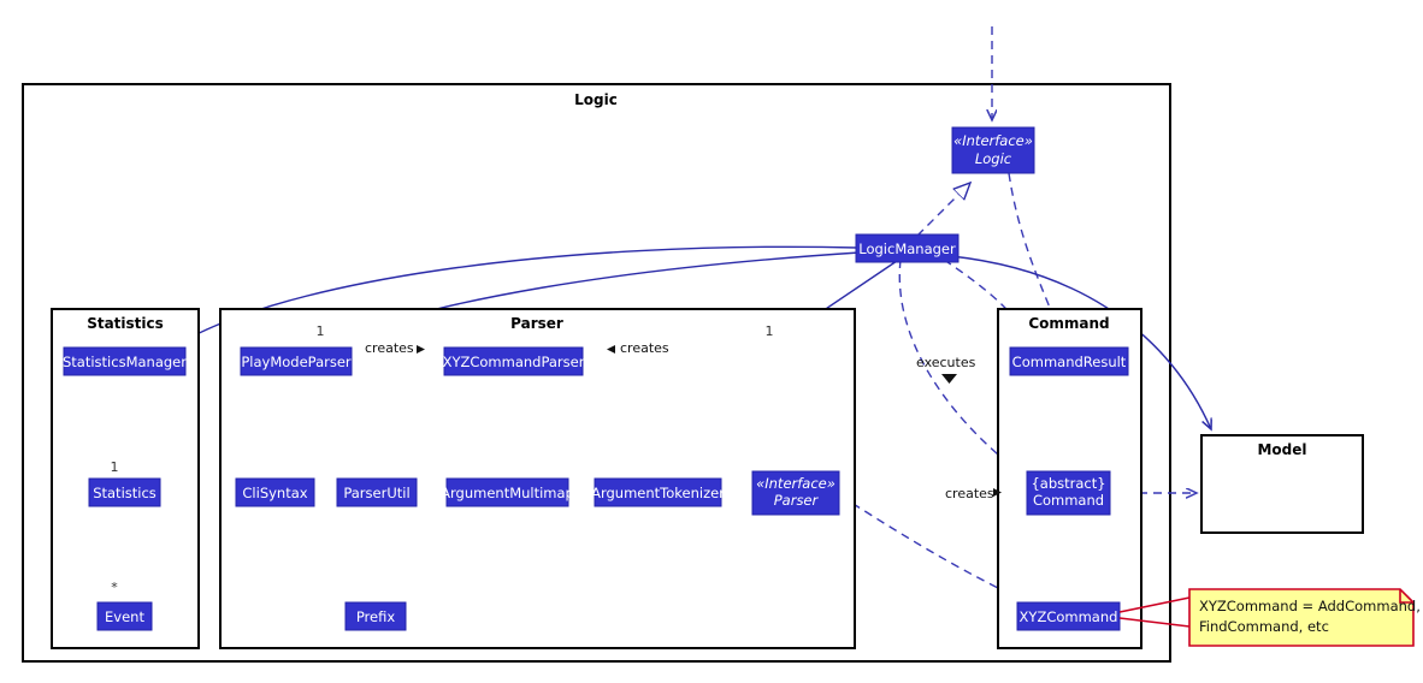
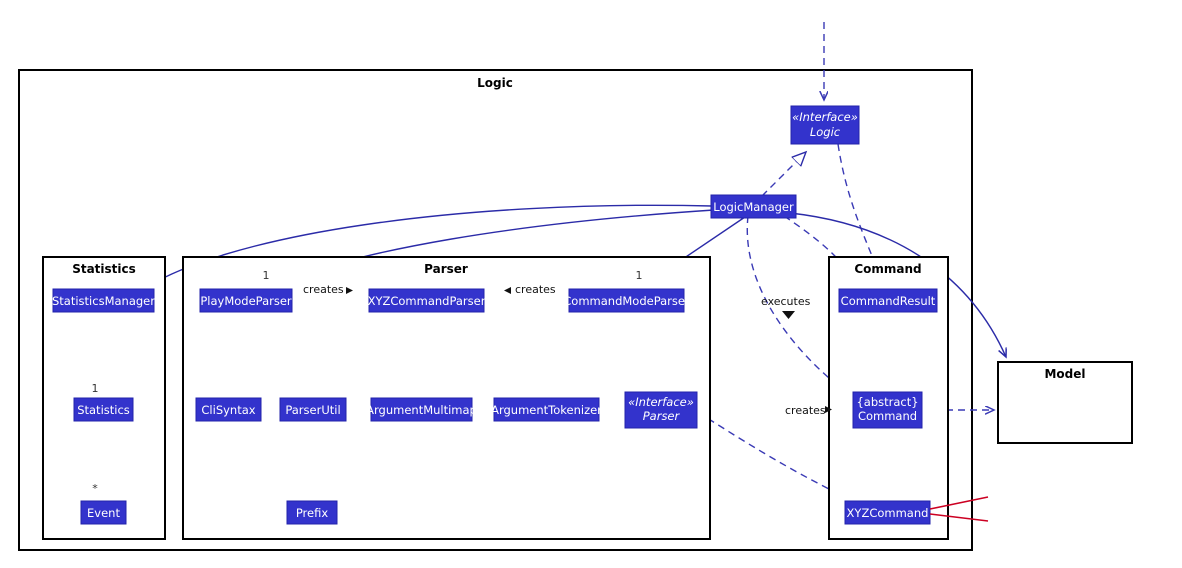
  Logic
  Statistics
  StatisticsManager
  1
  Statistics
  *
  Event
  Parser
  1
  PlayModeParser
  creates
  XYZCommandParser
  creates
  1
+ CommandModeParser
  CliSyntax
  ParserUtil
  ArgumentMultimap
  ArgumentTokenizer
  «Interface»
  Parser
  Prefix
  Command
  CommandResult
  executes
  creates
  {abstract}
  Command
  XYZCommand
  «Interface»
  Logic
  LogicManager
  Model
- XYZCommand = AddCommand,
- FindCommand, etc
